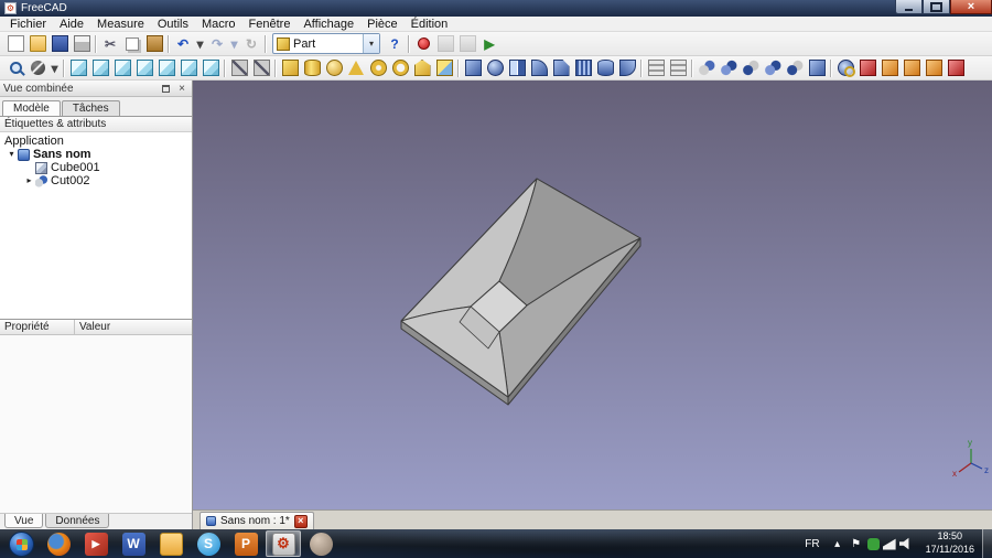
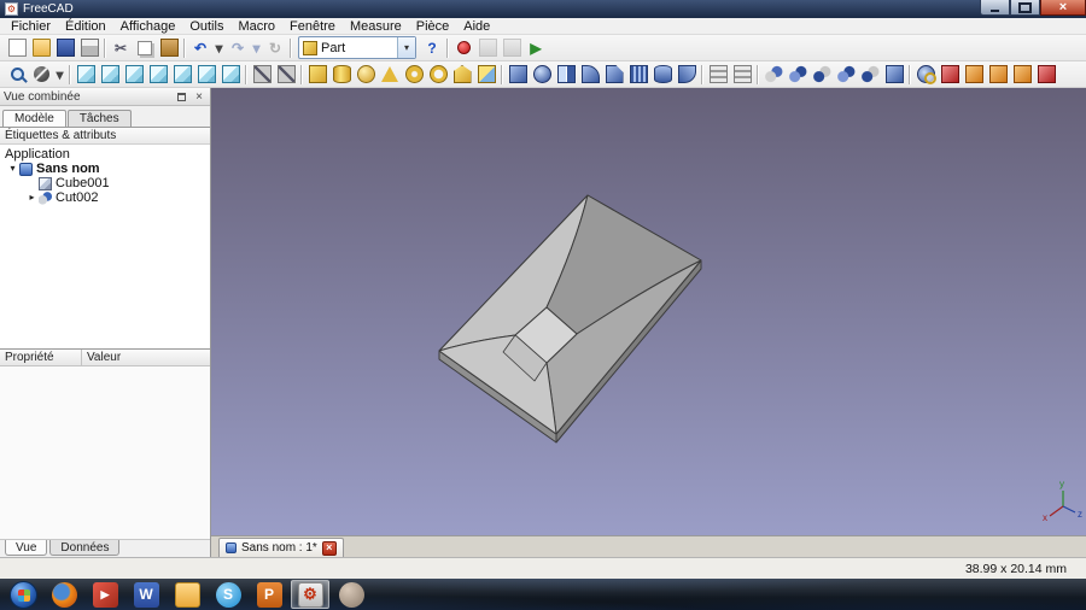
  FreeCAD
  Fichier
- Aide
+ Édition
- Measure
+ Affichage
  Outils
  Macro
  Fenêtre
- Affichage
+ Measure
  Pièce
- Édition
+ Aide
  ✂
  ↶
  ▾
  ↷
  ▾
  ↻
  Part
  ▾
  ?
  ▶
  ▾
  Vue combinée
  ×
  Modèle
  Tâches
  Étiquettes & attributs
  Application
  Sans nom
  Cube001
  Cut002
  Propriété
  Valeur
  Vue
  Données
  y
  x
  z
  Sans nom : 1*
+ 38.99 x 20.14 mm
  ▶
  W
  S
  P
  ⚙
- FR
- ▴
- ⚑
- 18:50
- 17/11/2016
